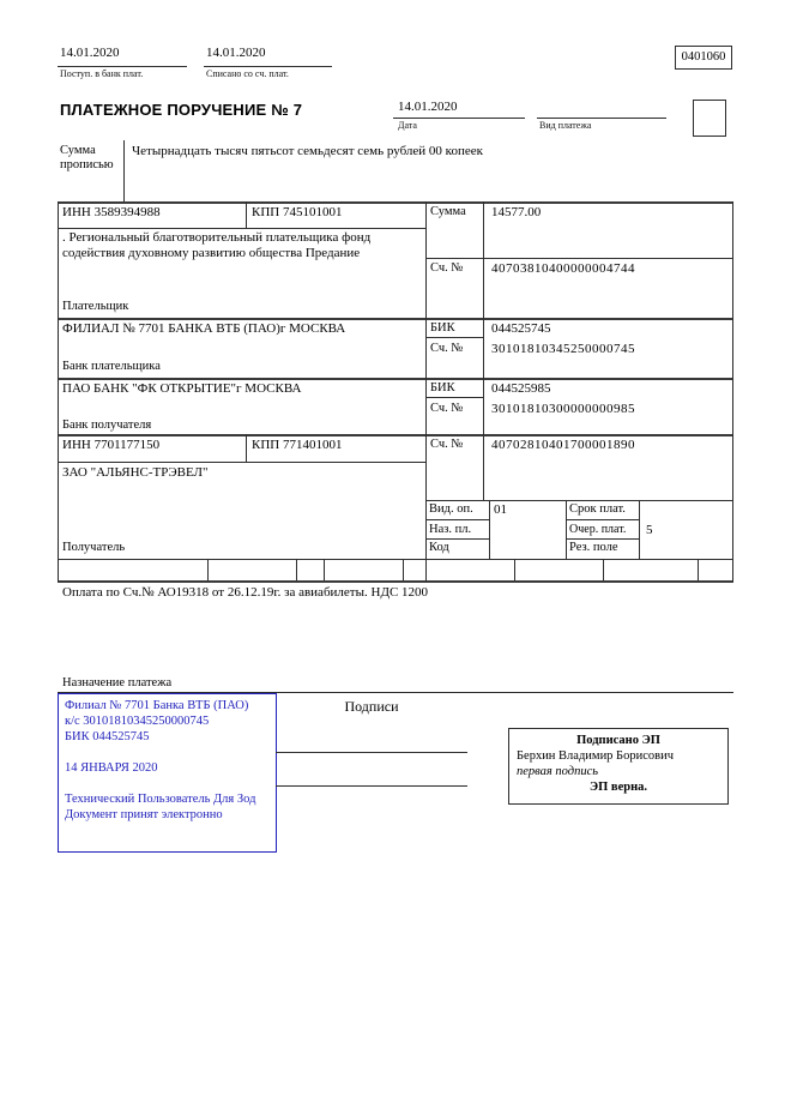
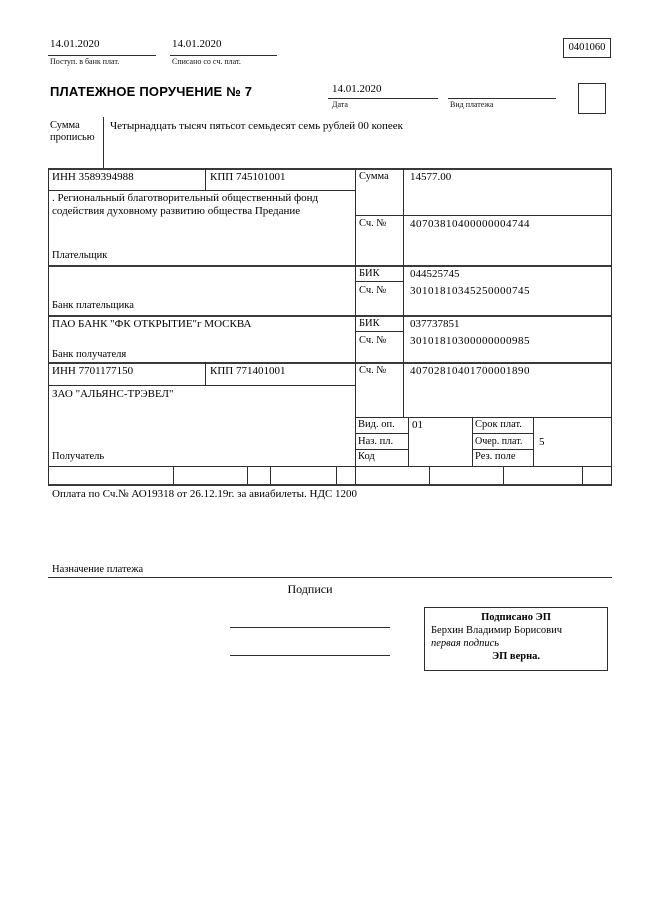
  14.01.2020
  Поступ. в банк плат.
  14.01.2020
  Списано со сч. плат.
  0401060
  ПЛАТЕЖНОЕ ПОРУЧЕНИЕ № 7
  14.01.2020
  Дата
  Вид платежа
  Сумма прописью
  Четырнадцать тысяч пятьсот семьдесят семь рублей 00 копеек
  ИНН 3589394988
  КПП 745101001
- . Региональный благотворительный плательщика фонд содействия духовному развитию общества Предание
+ . Региональный благотворительный общественный фонд содействия духовному развитию общества Предание
  Плательщик
  Сумма
  14577.00
  Сч. №
  40703810400000004744
- ФИЛИАЛ № 7701 БАНКА ВТБ (ПАО)г МОСКВА
  БИК
  044525745
  Сч. №
  30101810345250000745
  Банк плательщика
  ПАО БАНК "ФК ОТКРЫТИЕ"г МОСКВА
  БИК
- 044525985
+ 037737851
  Сч. №
  30101810300000000985
  Банк получателя
  ИНН 7701177150
  КПП 771401001
  Сч. №
  40702810401700001890
  ЗАО "АЛЬЯНС-ТРЭВЕЛ"
  Получатель
  Вид. оп.
  01
  Срок плат.
  Наз. пл.
  Очер. плат.
  5
  Код
  Рез. поле
  Оплата по Сч.№ АО19318 от 26.12.19г. за авиабилеты. НДС 1200
  Назначение платежа
- Филиал № 7701 Банка ВТБ (ПАО)
- к/с 30101810345250000745
- БИК 044525745
- 14 ЯНВАРЯ 2020
- Технический Пользователь Для Зод
- Документ принят электронно
  Подписи
  Подписано ЭП
  Берхин Владимир Борисович
  первая подпись
  ЭП верна.
